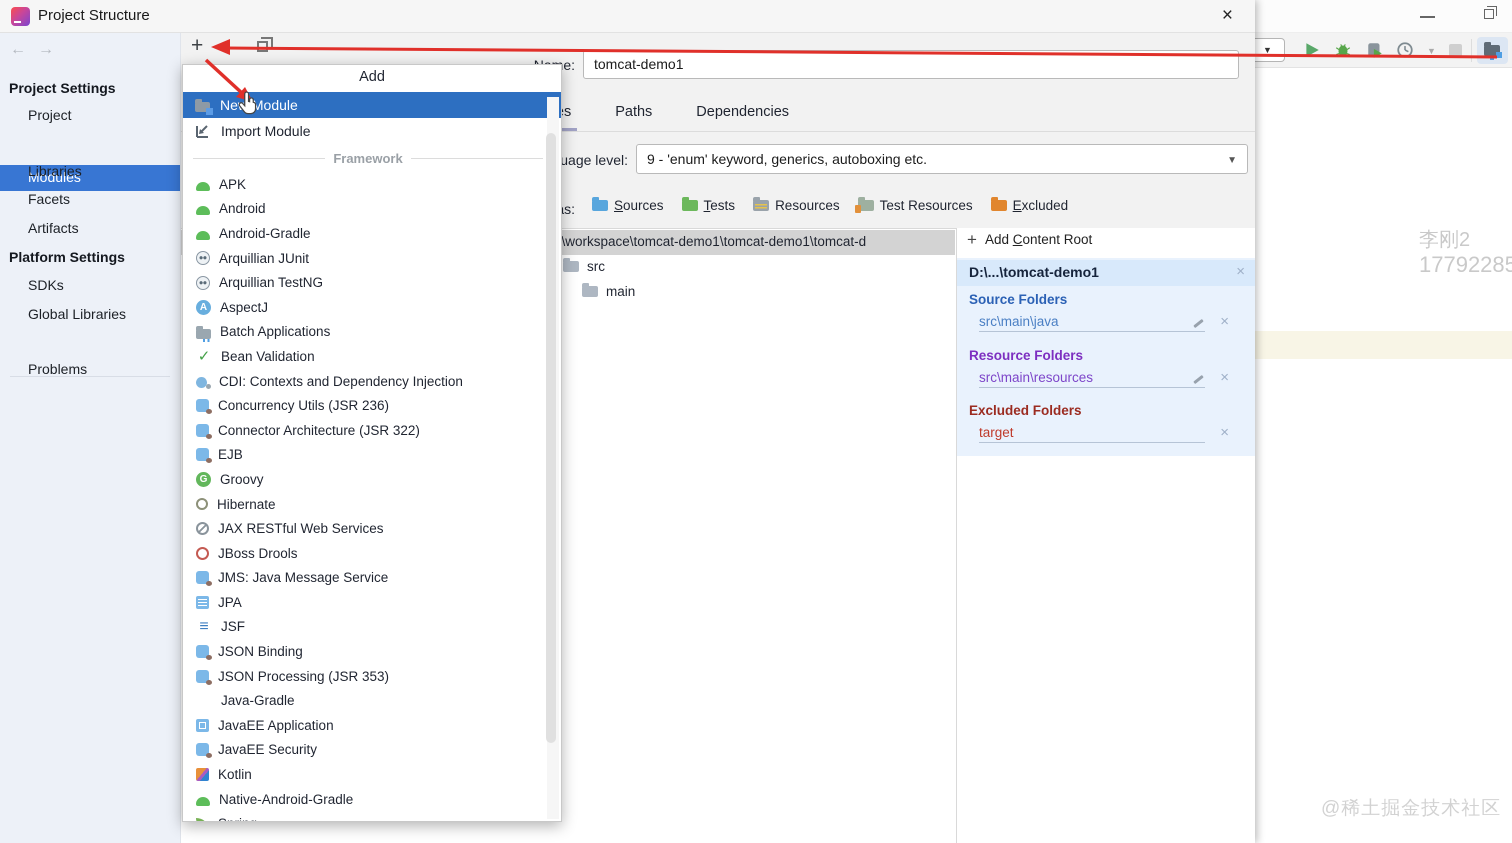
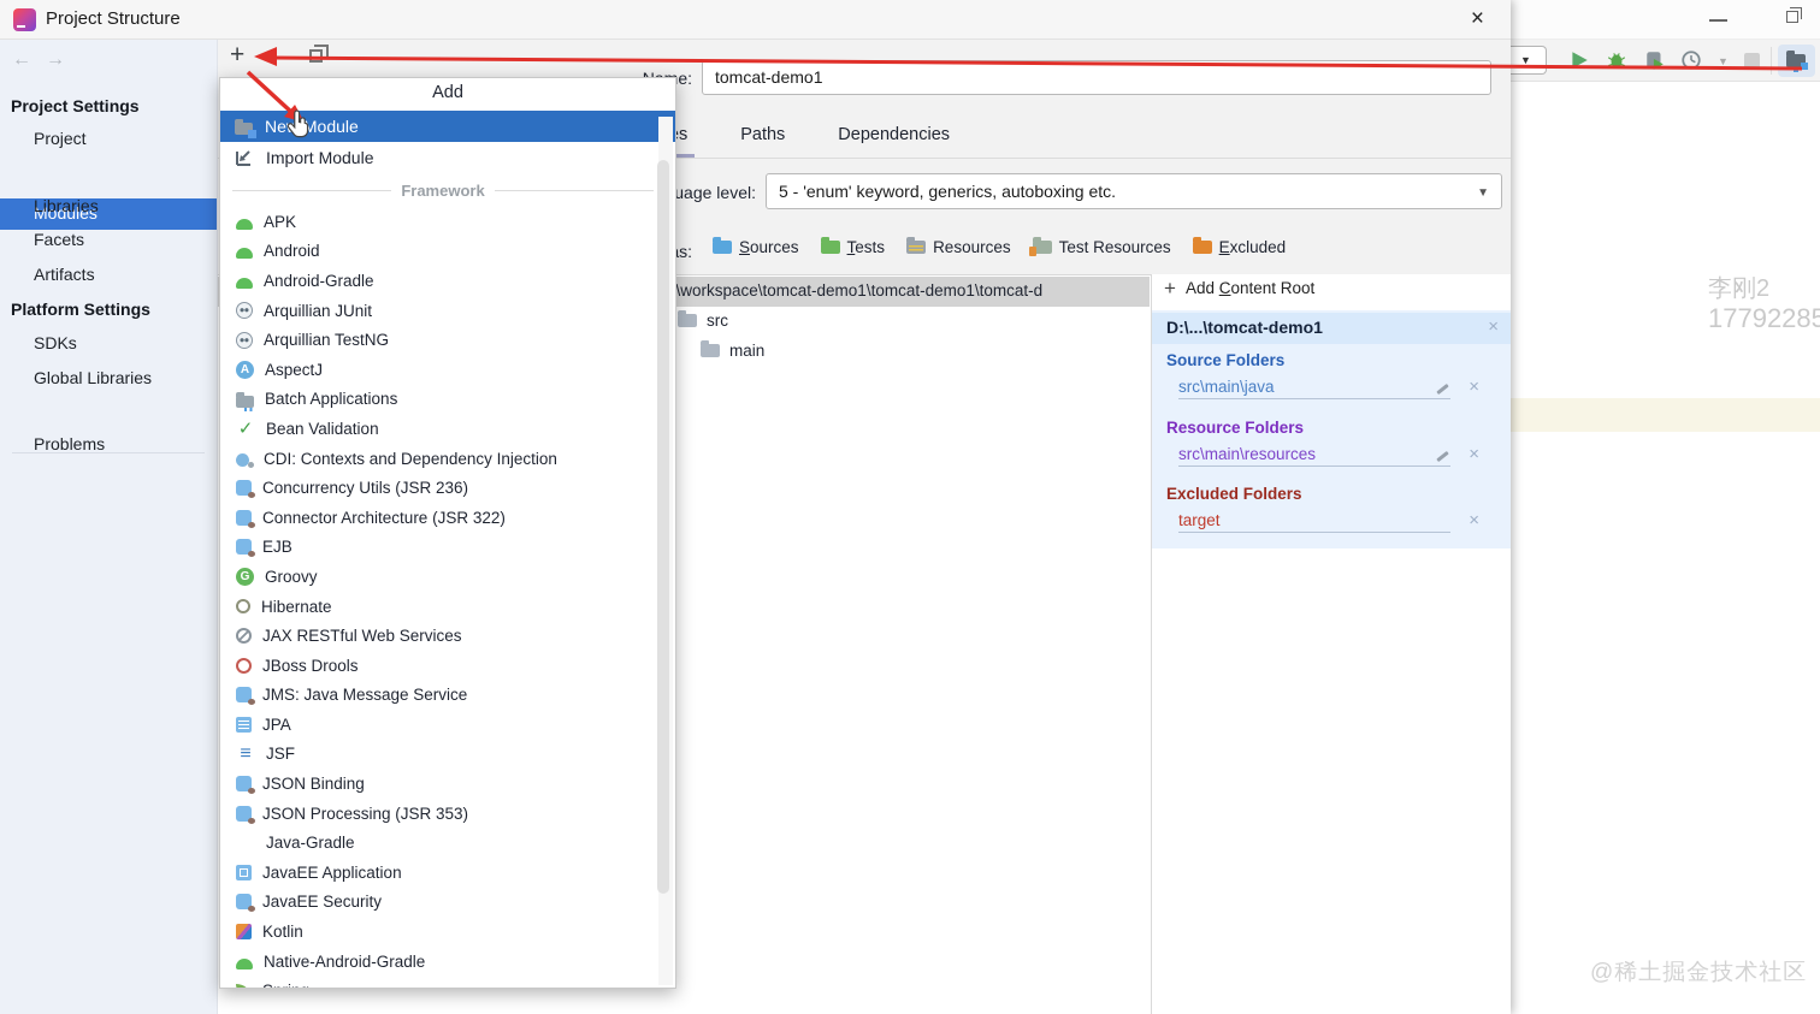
  ▼
  ▼
  李刚2
  17792285
  @稀土掘金技术社区
  Project Structure
  ×
  ←
  →
  Project Settings
  Project
  Modules
  Libraries
  Facets
  Artifacts
  Platform Settings
  SDKs
  Global Libraries
  Problems
  +
  tomcat-demo1
  Paths
  Dependencies
  uage level:
- 9 - 'enum' keyword, generics, autoboxing etc.
+ 5 - 'enum' keyword, generics, autoboxing etc.
  ▼
  Sources
  Tests
  Resources
  Test Resources
  Excluded
  \workspace\tomcat-demo1\tomcat-demo1\tomcat-d
  src
  main
  +
  Add Content Root
  D:\...\tomcat-demo1
  ×
  Source Folders
  src\main\java
  ×
  Resource Folders
  src\main\resources
  ×
  Excluded Folders
  target
  ×
  Add
  Ne Module
  Import Module
  Framework
  APK
  Android
  Android-Gradle
  Arquillian JUnit
  Arquillian TestNG
  AspectJ
  Batch Applications
  Bean Validation
  CDI: Contexts and Dependency Injection
  Concurrency Utils (JSR 236)
  Connector Architecture (JSR 322)
  EJB
  Groovy
  Hibernate
  JAX RESTful Web Services
  JBoss Drools
  JMS: Java Message Service
  JPA
  JSF
  JSON Binding
  JSON Processing (JSR 353)
  Java-Gradle
  JavaEE Application
  JavaEE Security
  Kotlin
  Native-Android-Gradle
